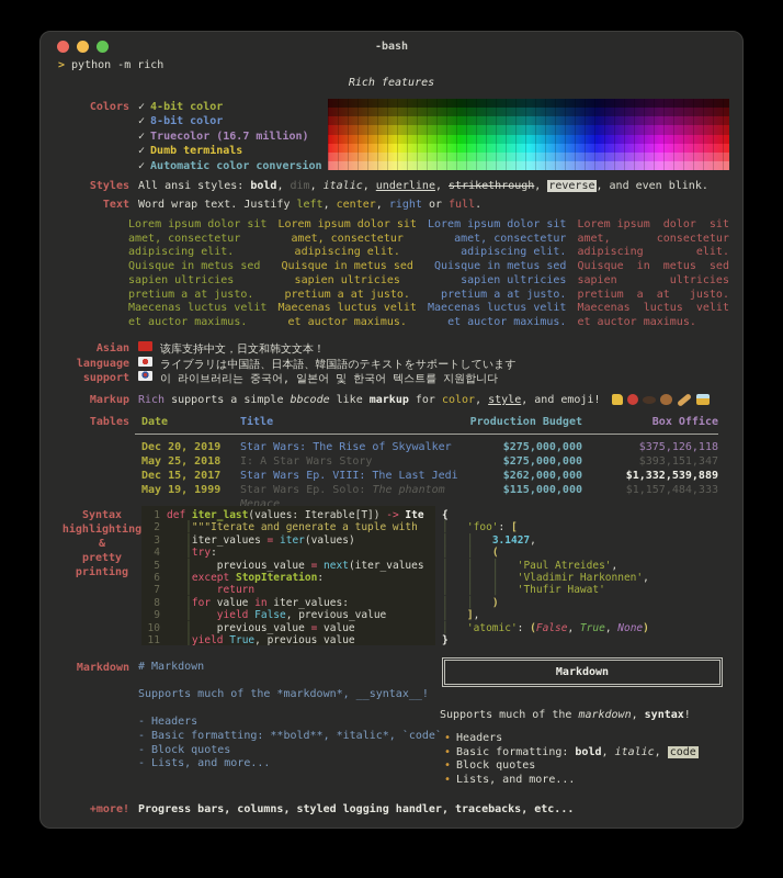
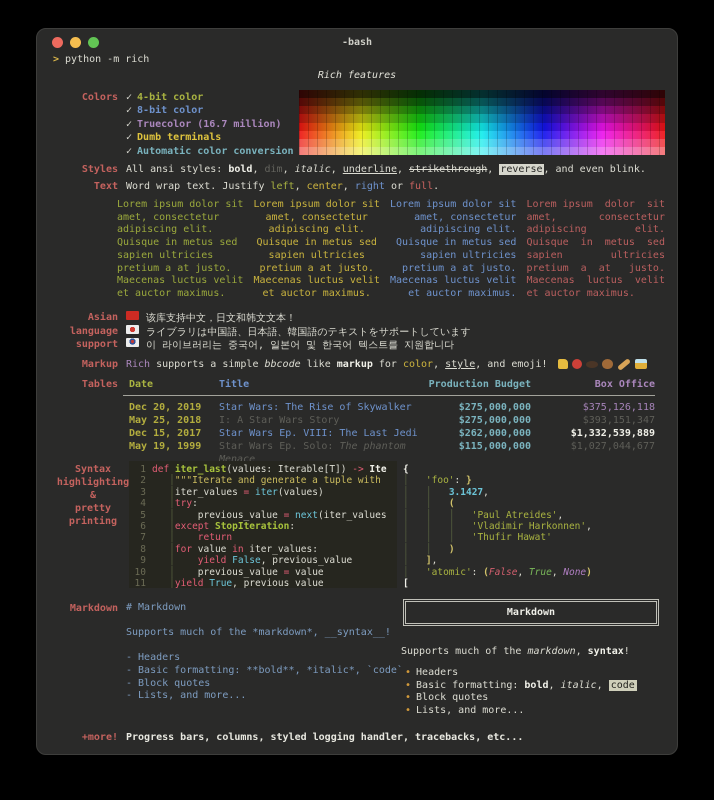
  -bash
  > python -m rich
  Rich features
  Colors
  ✓ 4-bit color
  ✓ 8-bit color
  ✓ Truecolor (16.7 million)
  ✓ Dumb terminals
  ✓ Automatic color conversion
  Styles
  All ansi styles: bold, dim, italic, underline, strikethrough, reverse, and even blink.
  Text
  Word wrap text. Justify left, center, right or full.
  Lorem ipsum dolor sit
  amet, consectetur
  adipiscing elit.
  Quisque in metus sed
  sapien ultricies
  pretium a at justo.
  Maecenas luctus velit
  et auctor maximus.
  Lorem ipsum dolor sit
  amet, consectetur
  adipiscing elit.
  Quisque in metus sed
  sapien ultricies
  pretium a at justo.
  Maecenas luctus velit
  et auctor maximus.
  Lorem ipsum dolor sit
  amet, consectetur
  adipiscing elit.
  Quisque in metus sed
  sapien ultricies
  pretium a at justo.
  Maecenas luctus velit
  et auctor maximus.
  Lorem ipsum dolor sit
  amet, consectetur
  adipiscing elit.
  Quisque in metus sed
  sapien ultricies
  pretium a at justo.
  Maecenas luctus velit
  et auctor maximus.
  Asian
  language
  support
  该库支持中文，日文和韩文文本！
  ライブラリは中国語、日本語、韓国語のテキストをサポートしています
  이 라이브러리는 중국어, 일본어 및 한국어 텍스트를 지원합니다
  Markup
  Rich supports a simple bbcode like markup for color, style, and emoji!
  Tables
  Date
  Title
  Production Budget
  Box Office
  Dec 20, 2019
  Star Wars: The Rise of Skywalker
  $275,000,000
  $375,126,118
  May 25, 2018
  I: A Star Wars Story
  $275,000,000
  $393,151,347
  Dec 15, 2017
  Star Wars Ep. VIII: The Last Jedi
  $262,000,000
  $1,332,539,889
  May 19, 1999
  Star Wars Ep. Solo: The phantom Menace
  $115,000,000
- $1,157,484,333
+ $1,027,044,677
  Syntax
  highlighting
  &
  pretty
  printing
  1 def iter_last(values: Iterable[T]) -> Ite
  2 """Iterate and generate a tuple with
  3 │iter_values = iter(values)
  4 try:
  5 │ previous_value = next(iter_values
  6 │except StopIteration:
  7 return
  8 │for value in iter_values:
  9 yield False, previous_value
  10 │ previous_value = value
  11 yield True, previous_value
  {
- │ 'foo': [
+ │ 'foo': }
  │ │ 3.1427,
  │ │ (
  │ │ │ 'Paul Atreides',
  │ │ │ 'Vladimir Harkonnen',
  │ │ │ 'Thufir Hawat'
  │ │ )
  │ ],
  │ 'atomic': (False, True, None)
- }
+ [
  Markdown
  # Markdown
  Supports much of the *markdown*, __syntax__!
  - Headers
  - Basic formatting: **bold**, *italic*, `code`
  - Block quotes
  - Lists, and more...
  Markdown
  Supports much of the markdown, syntax!
  • Headers
  • Basic formatting: bold, italic, code
  • Block quotes
  • Lists, and more...
  +more!
  Progress bars, columns, styled logging handler, tracebacks, etc...
